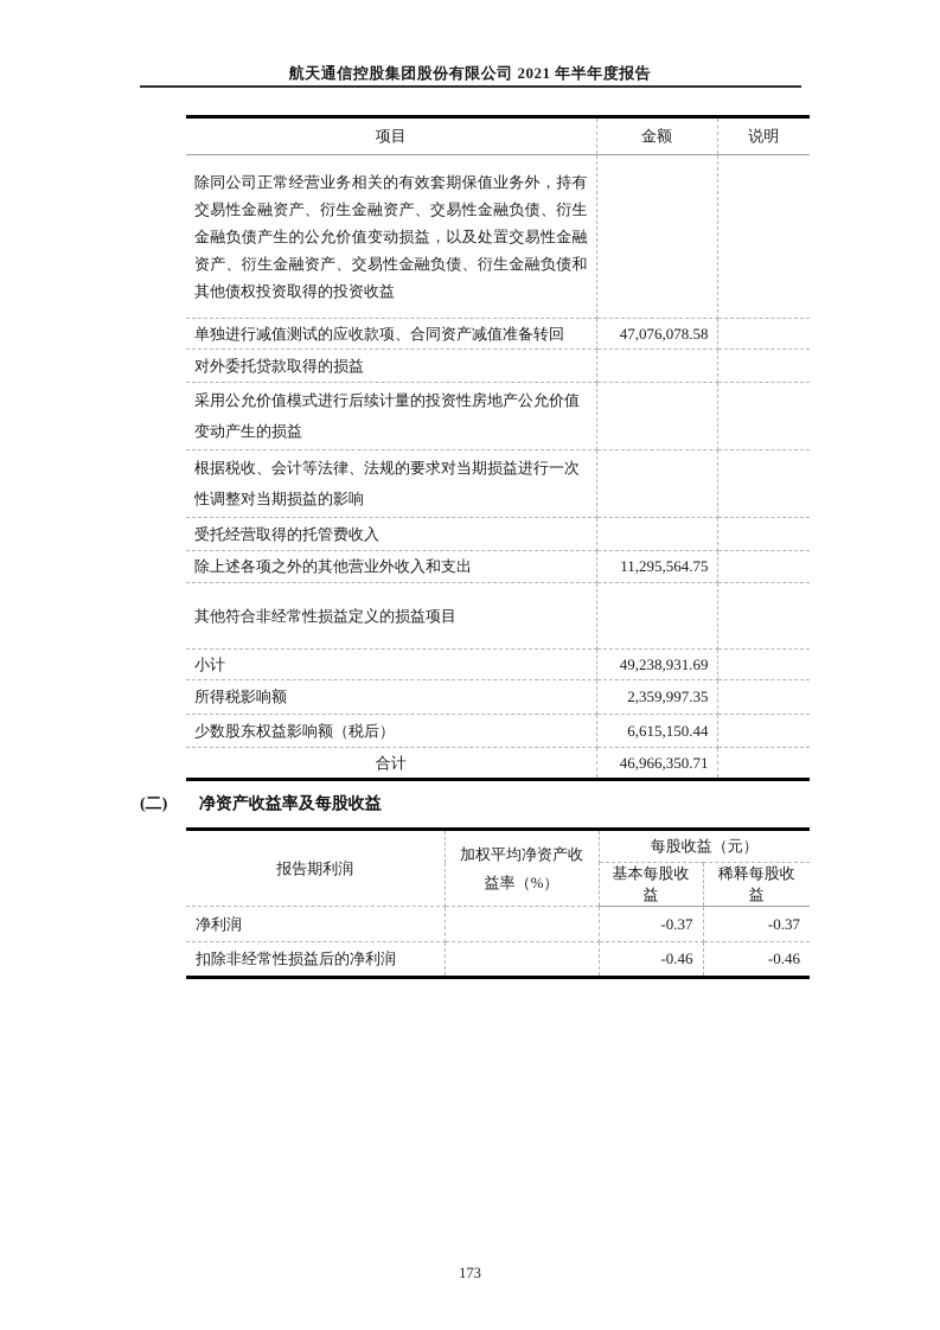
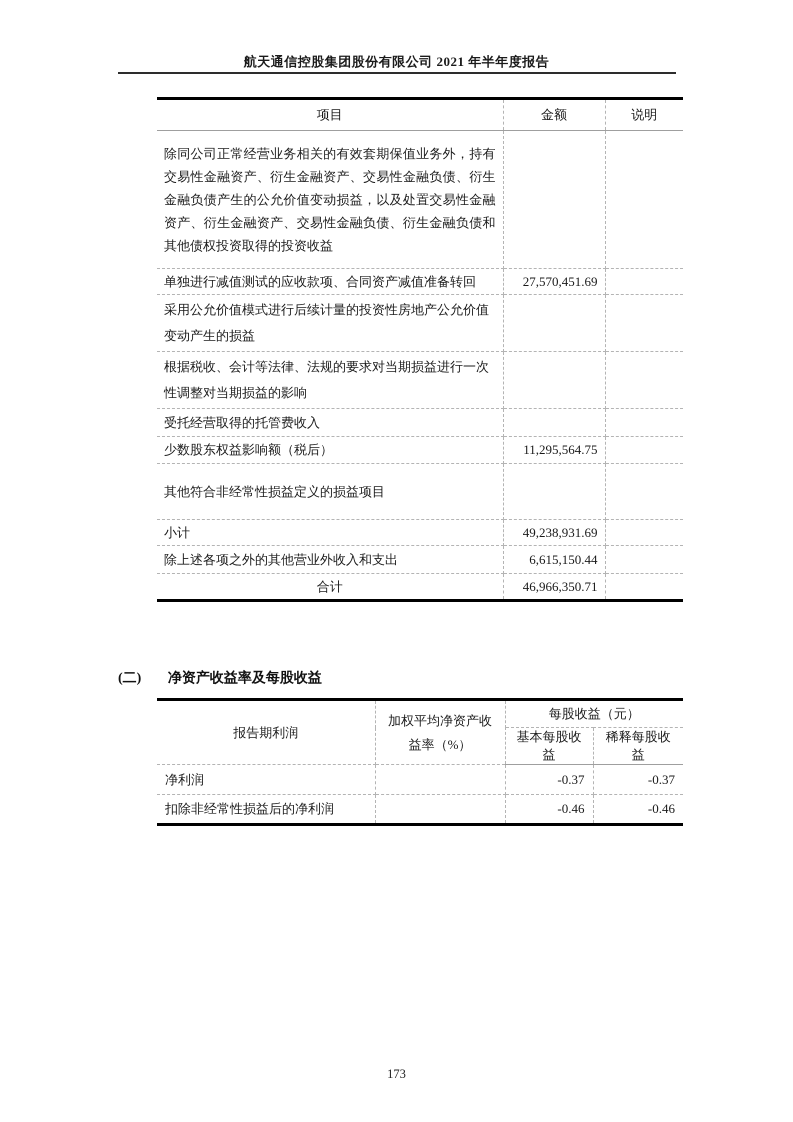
  航天通信控股集团股份有限公司 2021 年半年度报告
  项目	金额	说明
  除同公司正常经营业务相关的有效套期保值业务外，持有交易性金融资产、衍生金融资产、交易性金融负债、衍生金融负债产生的公允价值变动损益，以及处置交易性金融资产、衍生金融资产、交易性金融负债、衍生金融负债和其他债权投资取得的投资收益
- 单独进行减值测试的应收款项、合同资产减值准备转回	47,076,078.58
+ 单独进行减值测试的应收款项、合同资产减值准备转回	27,570,451.69
- 对外委托贷款取得的损益
  采用公允价值模式进行后续计量的投资性房地产公允价值变动产生的损益
  根据税收、会计等法律、法规的要求对当期损益进行一次性调整对当期损益的影响
  受托经营取得的托管费收入
- 除上述各项之外的其他营业外收入和支出	11,295,564.75
+ 少数股东权益影响额（税后）	11,295,564.75
  其他符合非经常性损益定义的损益项目
  小计	49,238,931.69
- 所得税影响额	2,359,997.35
- 少数股东权益影响额（税后）	6,615,150.44
+ 除上述各项之外的其他营业外收入和支出	6,615,150.44
  合计	46,966,350.71
  (二) 净资产收益率及每股收益
  报告期利润	加权平均净资产收 益率（%）	每股收益（元）
  基本每股收益	稀释每股收益
  净利润		-0.37	-0.37
  扣除非经常性损益后的净利润		-0.46	-0.46
  173
